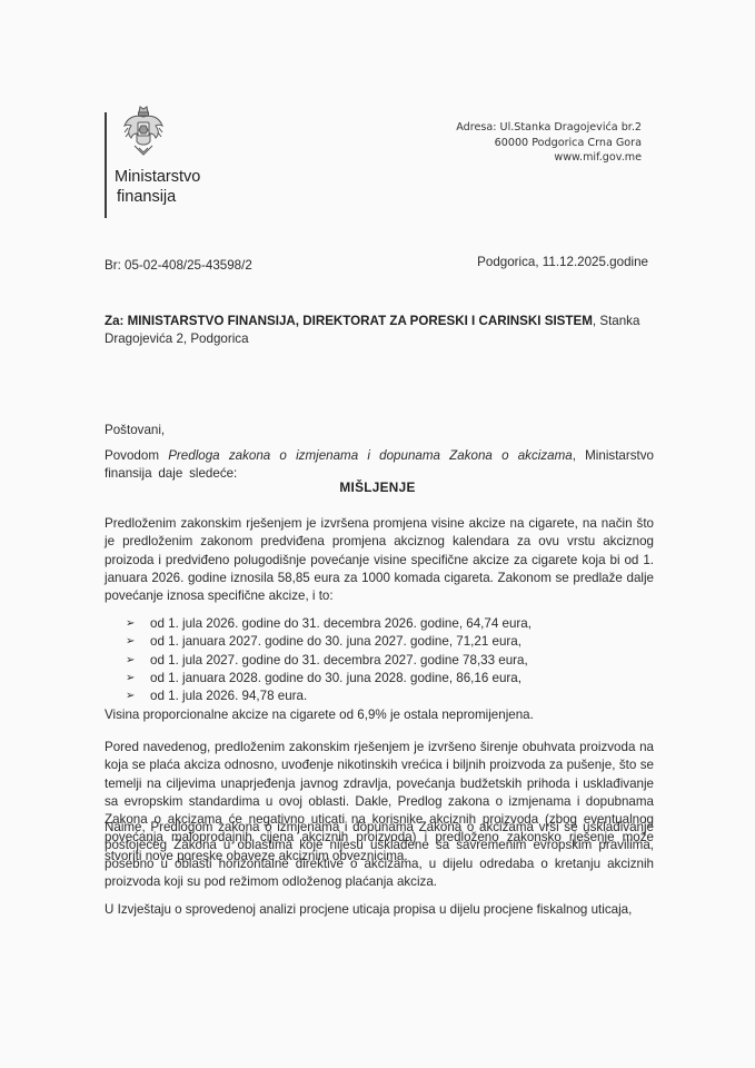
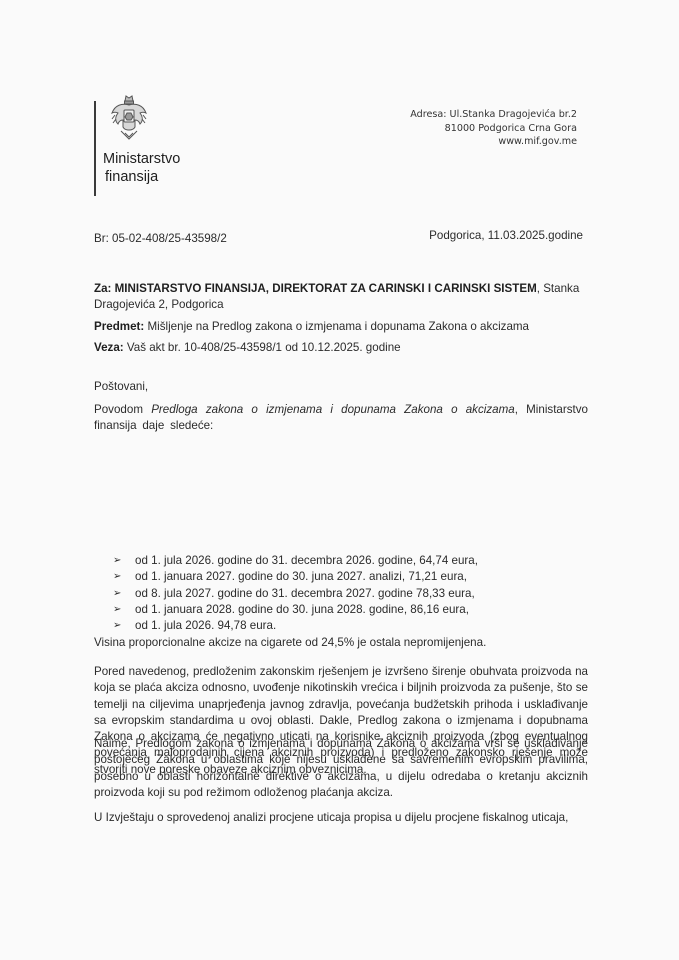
  Ministarstvo
  finansija
  Adresa: Ul.Stanka Dragojevića br.2
- 60000 Podgorica Crna Gora
+ 81000 Podgorica Crna Gora
  www.mif.gov.me
  Br: 05-02-408/25-43598/2
- Podgorica, 11.12.2025.godine
+ Podgorica, 11.03.2025.godine
- Za: MINISTARSTVO FINANSIJA, DIREKTORAT ZA PORESKI I CARINSKI SISTEM, Stanka Dragojevića 2, Podgorica
+ Za: MINISTARSTVO FINANSIJA, DIREKTORAT ZA CARINSKI I CARINSKI SISTEM, Stanka Dragojevića 2, Podgorica
+ Predmet: Mišljenje na Predlog zakona o izmjenama i dopunama Zakona o akcizama
+ Veza: Vaš akt br. 10-408/25-43598/1 od 10.12.2025. godine
  Poštovani,
  Povodom Predloga zakona o izmjenama i dopunama Zakona o akcizama, Ministarstvo finansija daje sledeće:
- MIŠLJENJE
- Predloženim zakonskim rješenjem je izvršena promjena visine akcize na cigarete, na način što je predloženim zakonom predviđena promjena akciznog kalendara za ovu vrstu akciznog proizoda i predviđeno polugodišnje povećanje visine specifične akcize za cigarete koja bi od 1. januara 2026. godine iznosila 58,85 eura za 1000 komada cigareta. Zakonom se predlaže dalje povećanje iznosa specifične akcize, i to:
  ➢
  od 1. jula 2026. godine do 31. decembra 2026. godine, 64,74 eura,
  ➢
- od 1. januara 2027. godine do 30. juna 2027. godine, 71,21 eura,
+ od 1. januara 2027. godine do 30. juna 2027. analizi, 71,21 eura,
  ➢
- od 1. jula 2027. godine do 31. decembra 2027. godine 78,33 eura,
+ od 8. jula 2027. godine do 31. decembra 2027. godine 78,33 eura,
  ➢
  od 1. januara 2028. godine do 30. juna 2028. godine, 86,16 eura,
  ➢
  od 1. jula 2026. 94,78 eura.
- Visina proporcionalne akcize na cigarete od 6,9% je ostala nepromijenjena.
+ Visina proporcionalne akcize na cigarete od 24,5% je ostala nepromijenjena.
  Pored navedenog, predloženim zakonskim rješenjem je izvršeno širenje obuhvata proizvoda na koja se plaća akciza odnosno, uvođenje nikotinskih vrećica i biljnih proizvoda za pušenje, što se temelji na ciljevima unaprjeđenja javnog zdravlja, povećanja budžetskih prihoda i usklađivanje sa evropskim standardima u ovoj oblasti. Dakle, Predlog zakona o izmjenama i dopubnama Zakona o akcizama će negativno uticati na korisnike akciznih proizvoda (zbog eventualnog povećanja maloprodajnih cijena akciznih proizvoda) i predloženo zakonsko rješenje može stvoriti nove poreske obaveze akciznim obveznicima.
  Naime, Predlogom zakona o izmjenama i dopunama Zakona o akcizama vrši se usklađivanje postojećeg Zakona u oblastima koje nijesu usklađene sa savremenim evropskim pravilima, posebno u oblasti horizontalne direktive o akcizama, u dijelu odredaba o kretanju akciznih proizvoda koji su pod režimom odloženog plaćanja akciza.
  U Izvještaju o sprovedenoj analizi procjene uticaja propisa u dijelu procjene fiskalnog uticaja,
